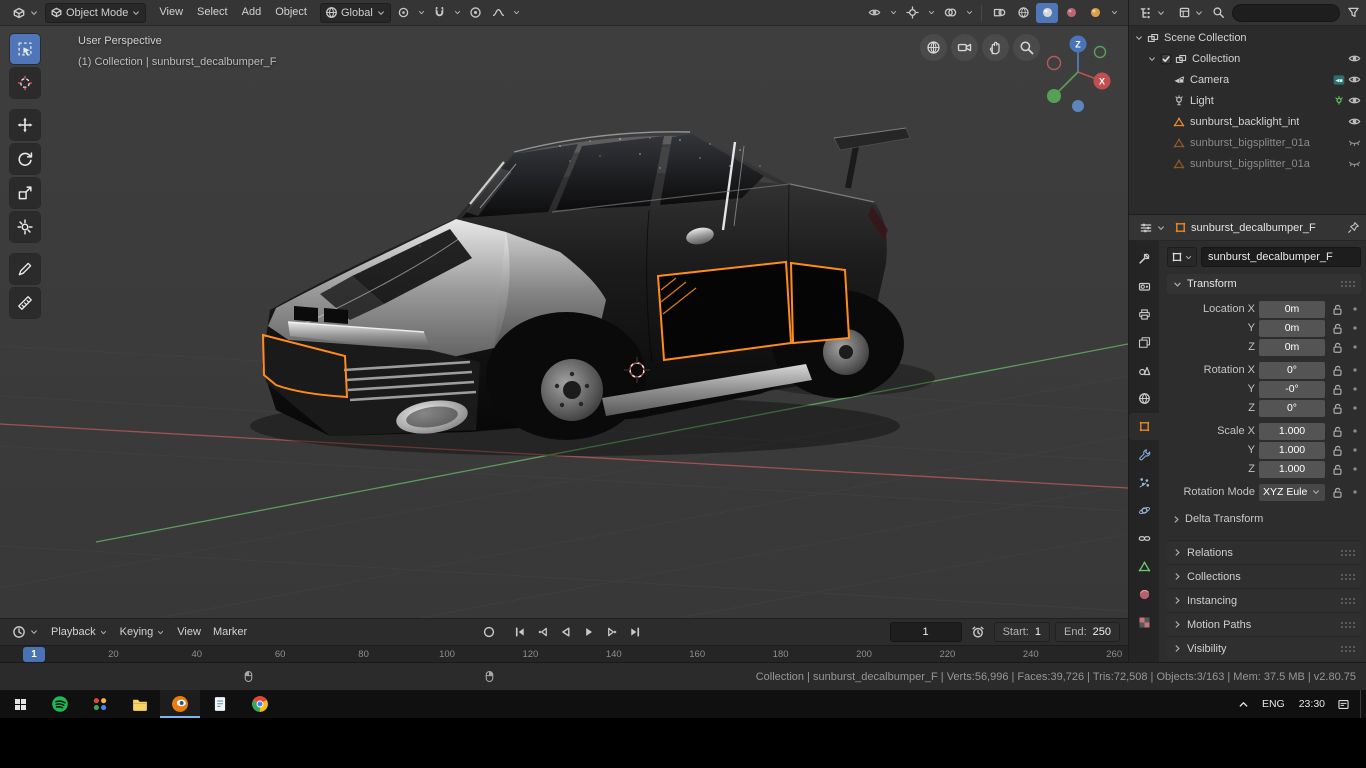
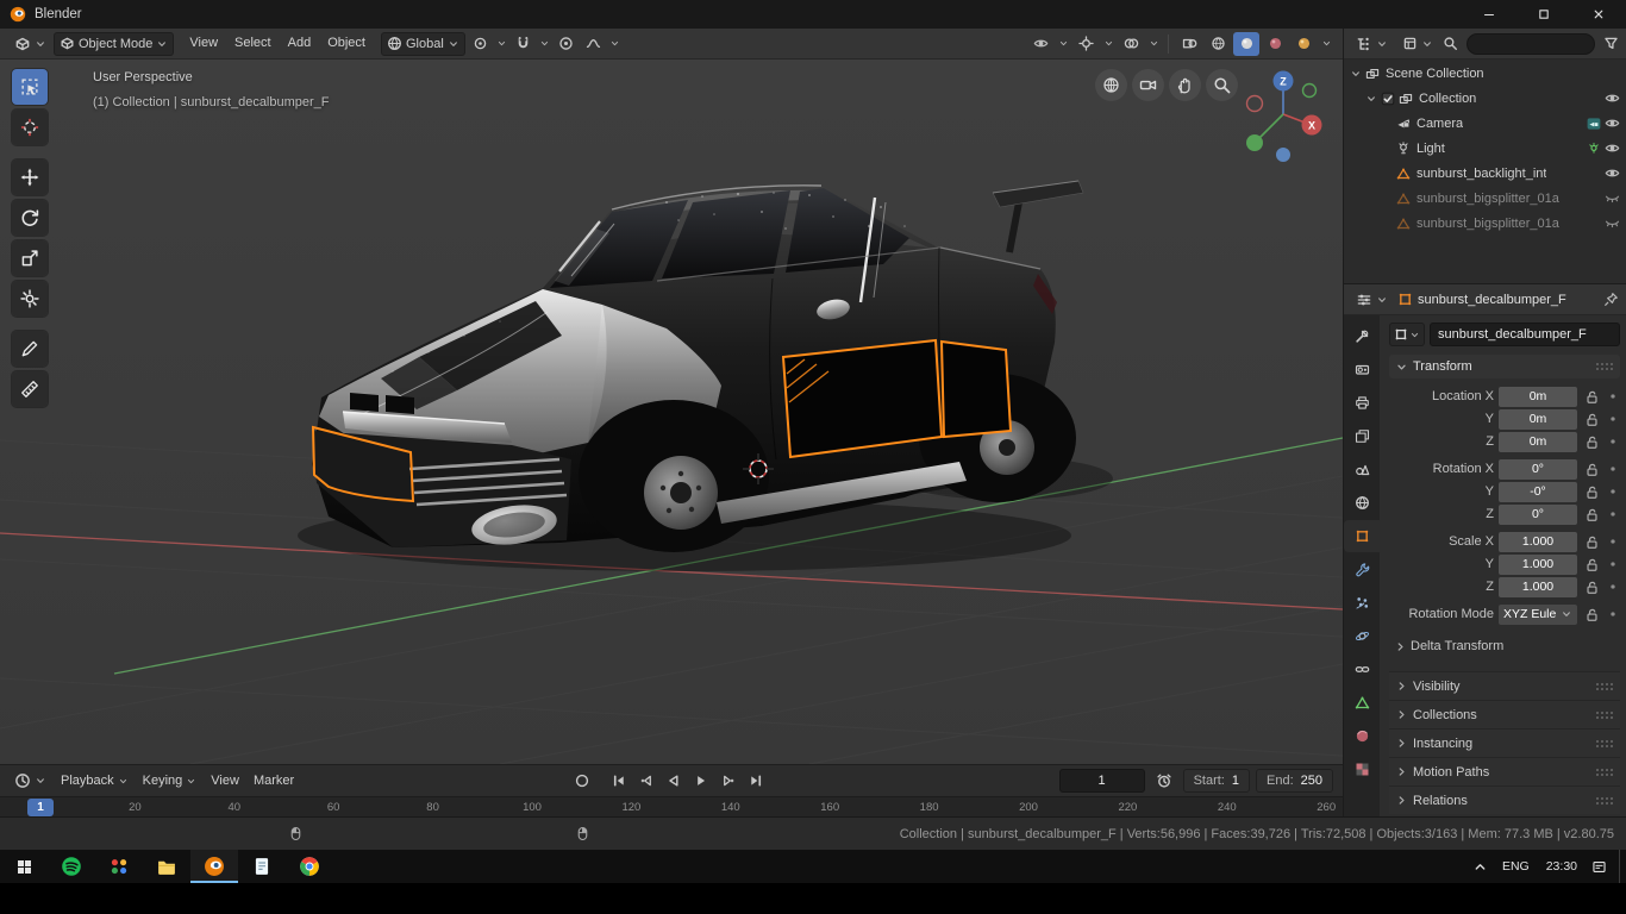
+ Blender
  Object Mode
  View
  Select
  Add
  Object
  Global
  User Perspective
  (1) Collection | sunburst_decalbumper_F
  Z
  X
  Playback
  Keying
  View
  Marker
  1
  Start:
  1
  End:
  250
  1
  20
  40
  60
  80
  100
  120
  140
  160
  180
  200
  220
  240
  260
  Scene Collection
  Collection
  Camera
  Light
  sunburst_backlight_int
  sunburst_bigsplitter_01a
  sunburst_bigsplitter_01a
  sunburst_decalbumper_F
  sunburst_decalbumper_F
  Transform
  Location X
  0m
  Y
  0m
  Z
  0m
  Rotation X
  0°
  Y
  -0°
  Z
  0°
  Scale X
  1.000
  Y
  1.000
  Z
  1.000
  Rotation Mode
  XYZ Eule
  Delta Transform
- Relations
+ Visibility
  Collections
  Instancing
  Motion Paths
- Visibility
+ Relations
- Collection | sunburst_decalbumper_F | Verts:56,996 | Faces:39,726 | Tris:72,508 | Objects:3/163 | Mem: 37.5 MB | v2.80.75
+ Collection | sunburst_decalbumper_F | Verts:56,996 | Faces:39,726 | Tris:72,508 | Objects:3/163 | Mem: 77.3 MB | v2.80.75
  ENG
  23:30
